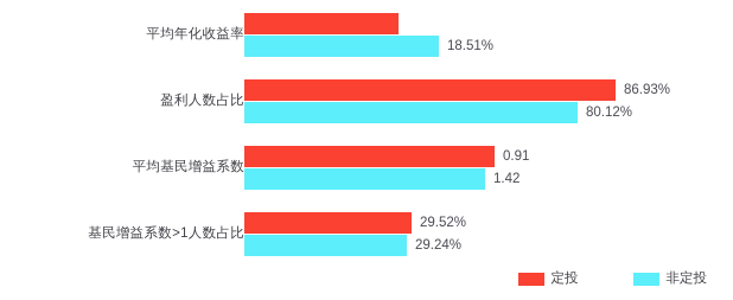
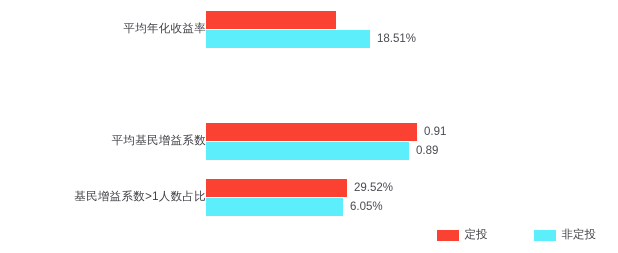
  平均年化收益率
  18.51%
- 盈利人数占比
- 86.93%
- 80.12%
  平均基民增益系数
  0.91
- 1.42
+ 0.89
  基民增益系数>1人数占比
  29.52%
- 29.24%
+ 6.05%
  定投
  非定投
